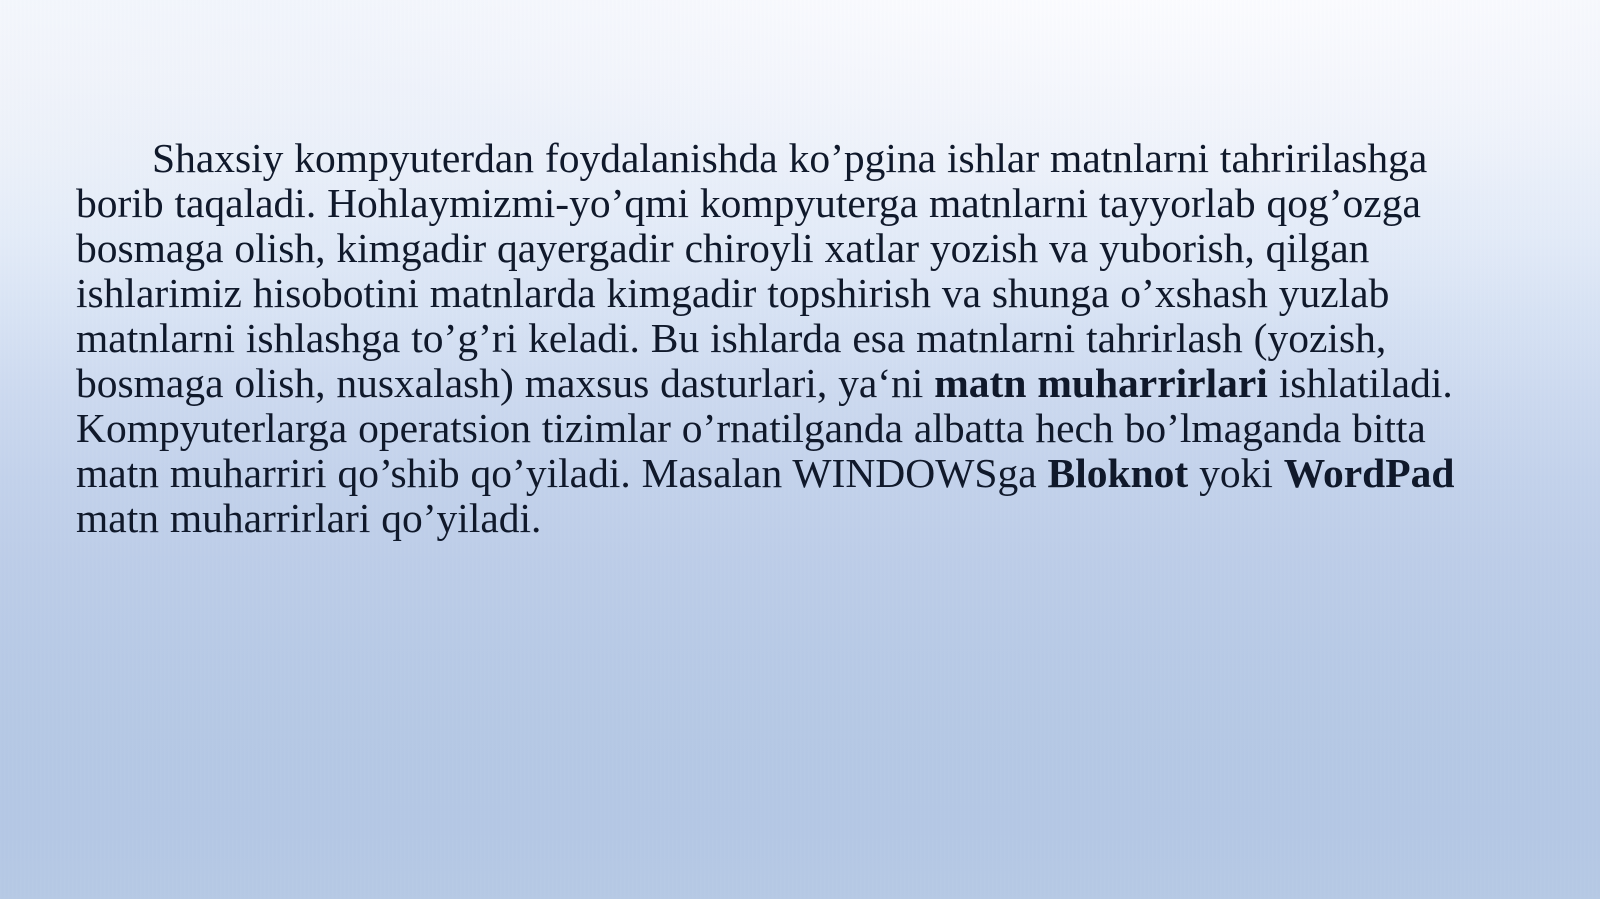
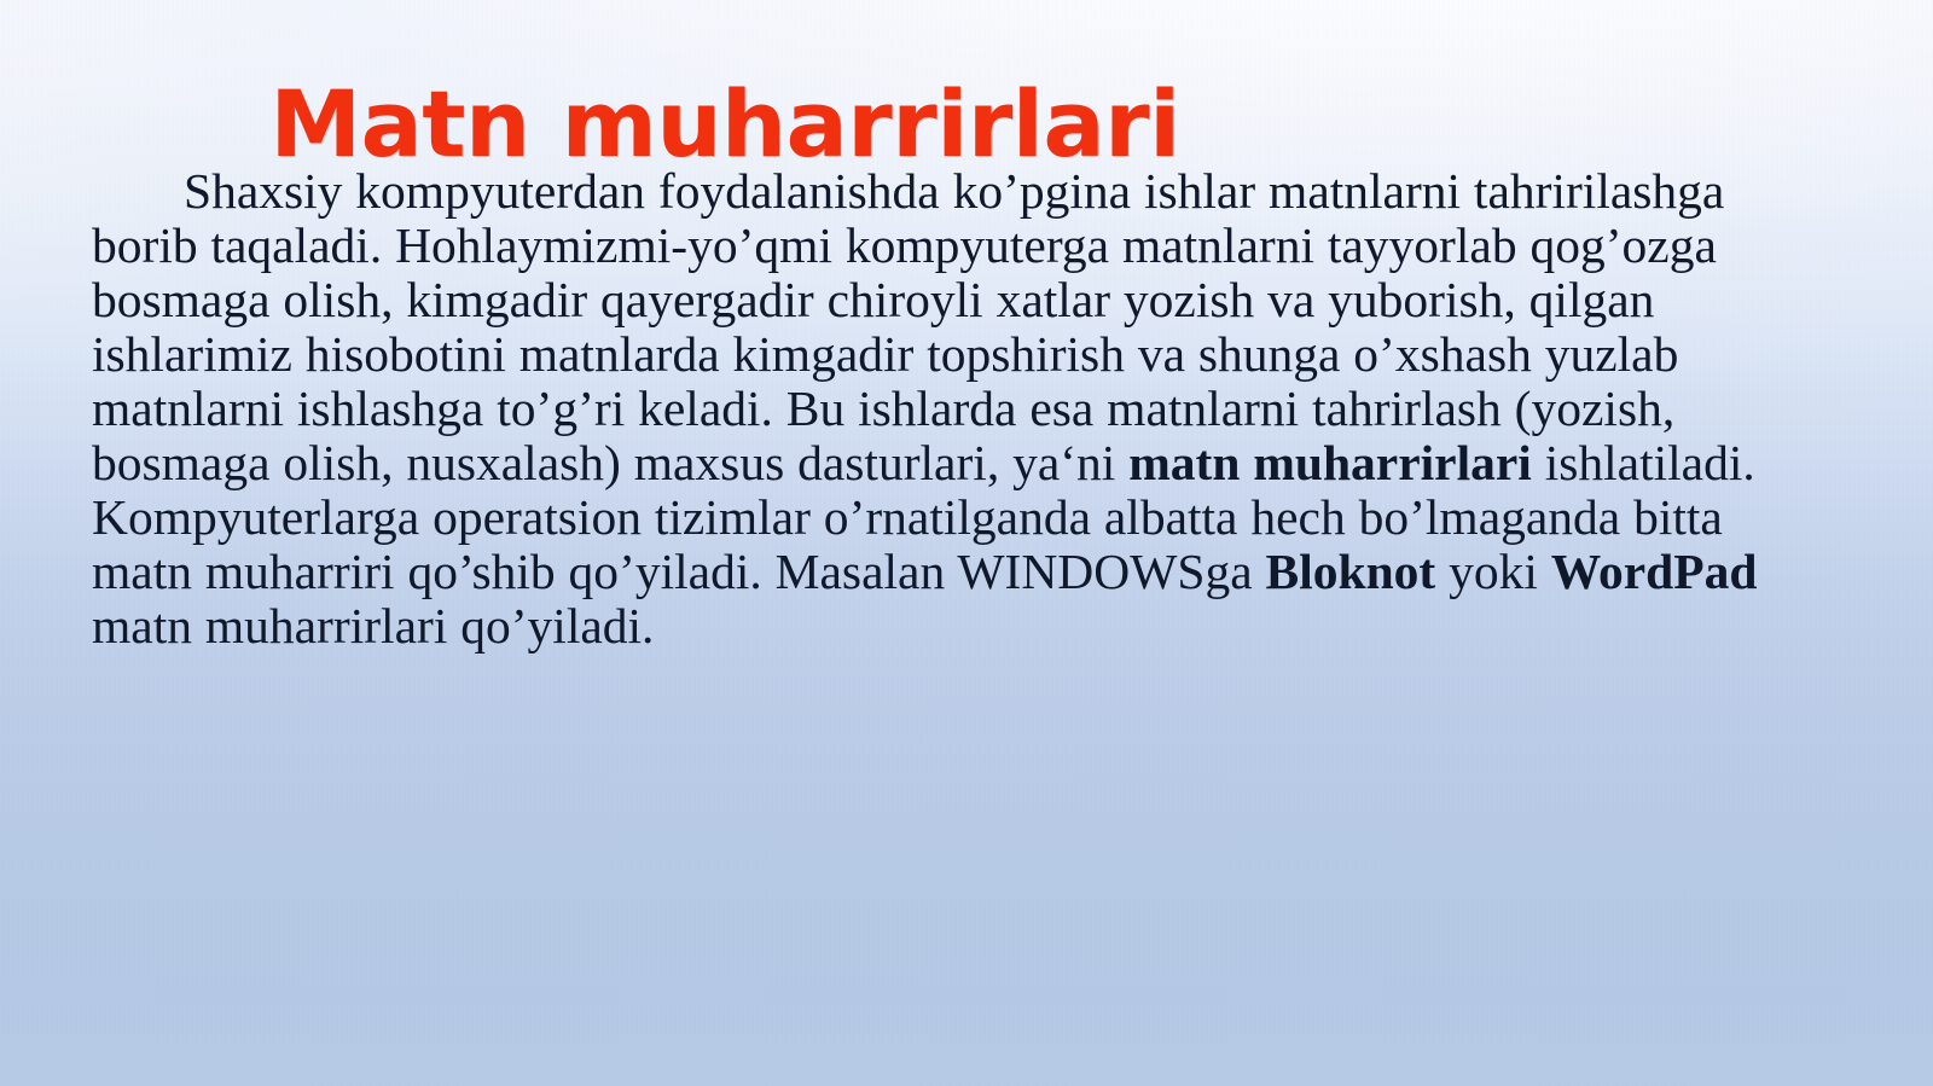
+ Matn muharrirlari
  Shaxsiy kompyuterdan foydalanishda ko’pgina ishlar matnlarni tahririlashga borib taqaladi. Hohlaymizmi-yo’qmi kompyuterga matnlarni tayyorlab qog’ozga bosmaga olish, kimgadir qayergadir chiroyli xatlar yozish va yuborish, qilgan ishlarimiz hisobotini matnlarda kimgadir topshirish va shunga o’xshash yuzlab matnlarni ishlashga to’g’ri keladi. Bu ishlarda esa matnlarni tahrirlash (yozish, bosmaga olish, nusxalash) maxsus dasturlari, ya‘ni matn muharrirlari ishlatiladi. Kompyuterlarga operatsion tizimlar o’rnatilganda albatta hech bo’lmaganda bitta matn muharriri qo’shib qo’yiladi. Masalan WINDOWSga Bloknot yoki WordPad matn muharrirlari qo’yiladi.
